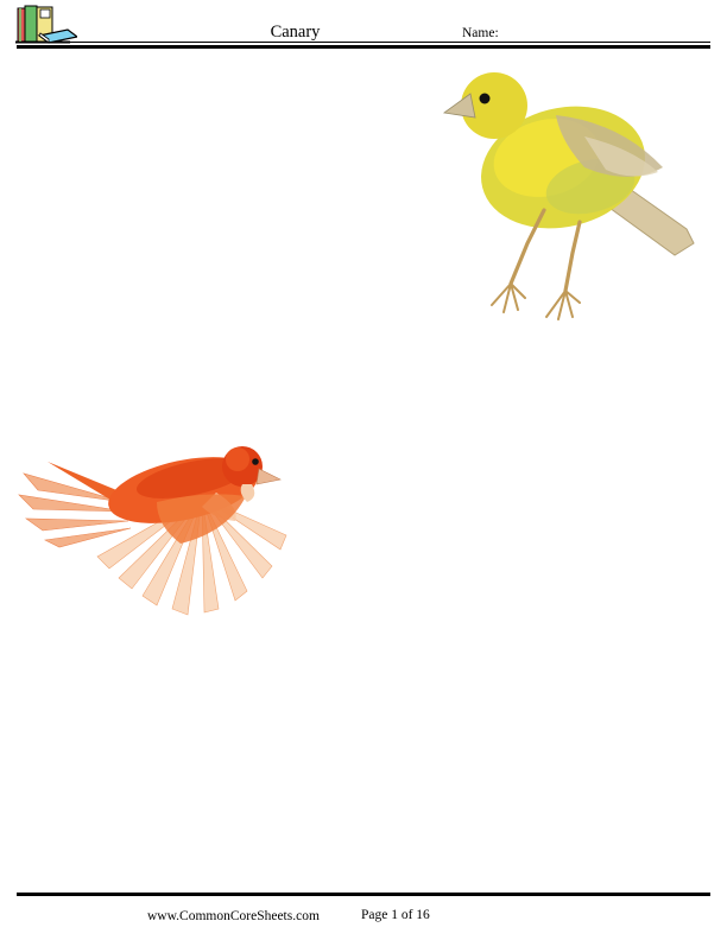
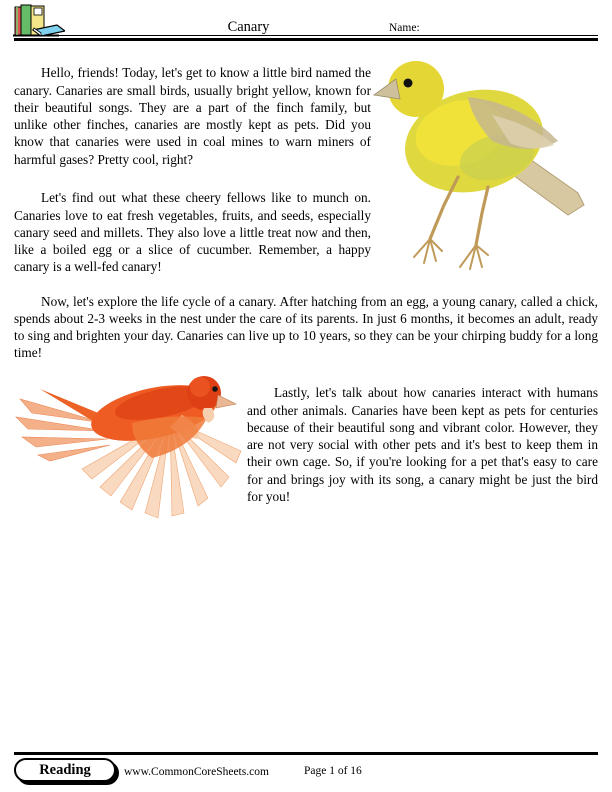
  Canary
  Name:
+ Hello, friends! Today, let's get to know a little bird named the canary. Canaries are small birds, usually bright yellow, known for their beautiful songs. They are a part of the finch family, but unlike other finches, canaries are mostly kept as pets. Did you know that canaries were used in coal mines to warn miners of harmful gases? Pretty cool, right?
+ Let's find out what these cheery fellows like to munch on. Canaries love to eat fresh vegetables, fruits, and seeds, especially canary seed and millets. They also love a little treat now and then, like a boiled egg or a slice of cucumber. Remember, a happy canary is a well-fed canary!
+ Now, let's explore the life cycle of a canary. After hatching from an egg, a young canary, called a chick, spends about 2-3 weeks in the nest under the care of its parents. In just 6 months, it becomes an adult, ready to sing and brighten your day. Canaries can live up to 10 years, so they can be your chirping buddy for a long time!
+ Lastly, let's talk about how canaries interact with humans and other animals. Canaries have been kept as pets for centuries because of their beautiful song and vibrant color. However, they are not very social with other pets and it's best to keep them in their own cage. So, if you're looking for a pet that's easy to care for and brings joy with its song, a canary might be just the bird for you!
+ Reading
  www.CommonCoreSheets.com
  Page 1 of 16
